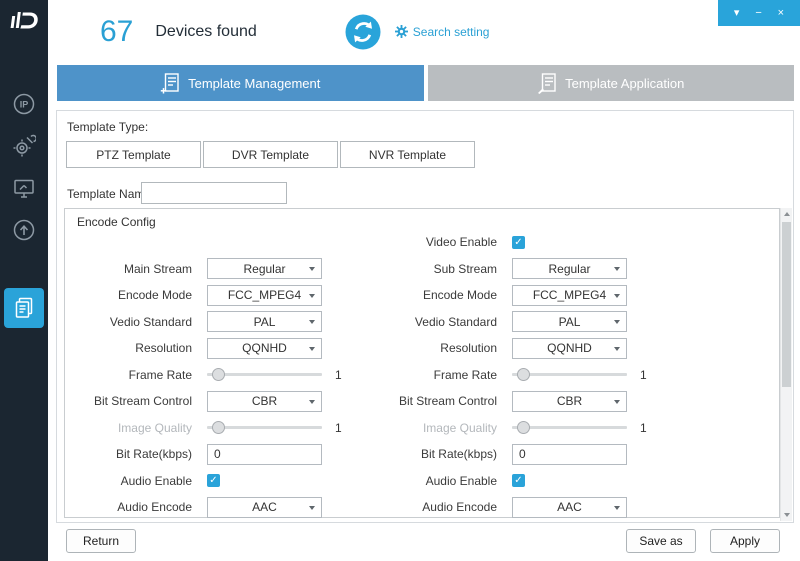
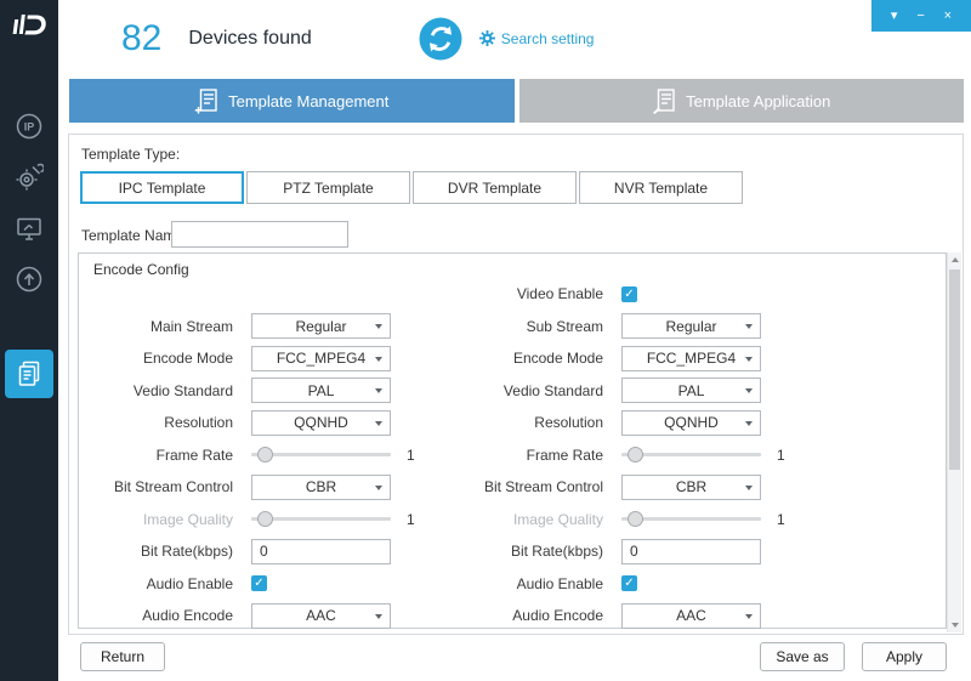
  IP
- 67
+ 82
  Devices found
  Search setting
  ▾
  −
  ×
  Template Management
  Template Application
  Template Type:
+ IPC Template
  PTZ Template
  DVR Template
  NVR Template
  Template Nam
  Encode Config
  Video Enable
  Main Stream
  Regular
  Sub Stream
  Regular
  Encode Mode
  FCC_MPEG4
  Encode Mode
  FCC_MPEG4
  Vedio Standard
  PAL
  Vedio Standard
  PAL
  Resolution
  QQNHD
  Resolution
  QQNHD
  Frame Rate
  1
  Frame Rate
  1
  Bit Stream Control
  CBR
  Bit Stream Control
  CBR
  Image Quality
  1
  Image Quality
  1
  Bit Rate(kbps)
  0
  Bit Rate(kbps)
  0
  Audio Enable
  Audio Enable
  Audio Encode
  AAC
  Audio Encode
  AAC
  Return
  Save as
  Apply
